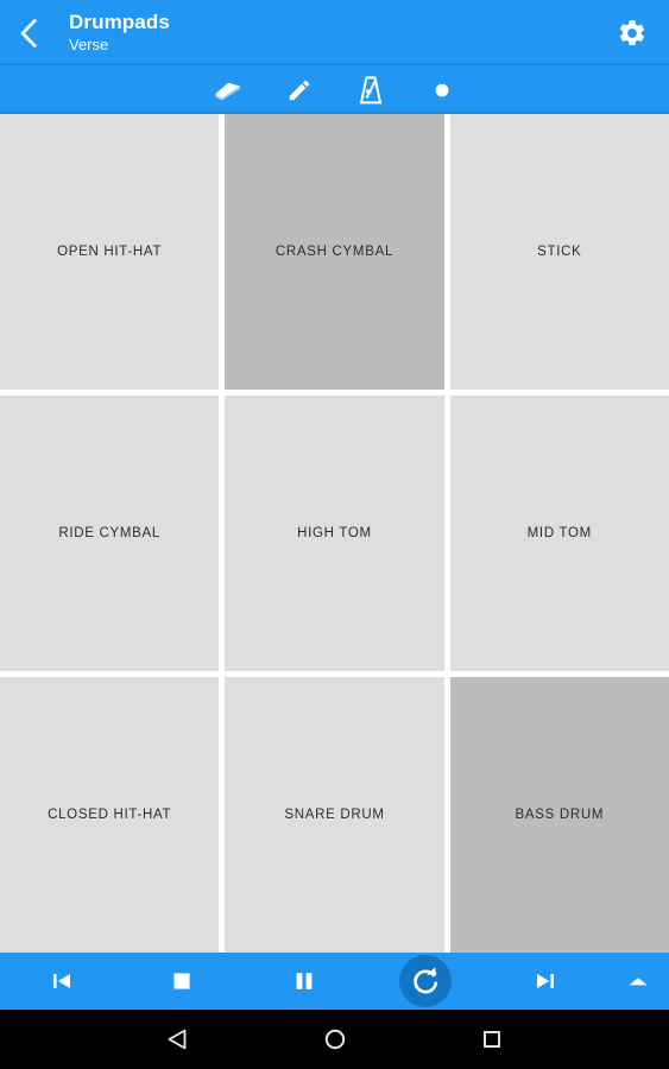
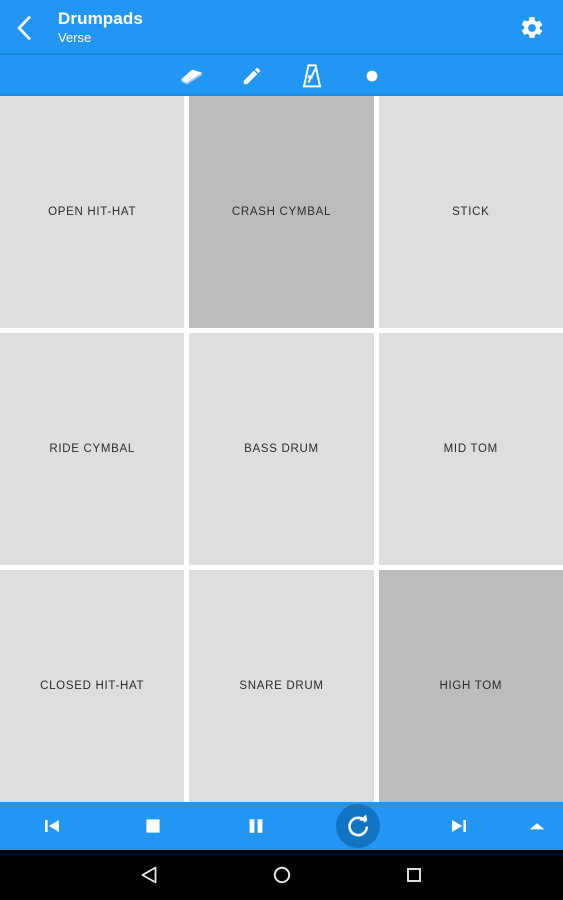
  Drumpads
  Verse
  OPEN HIT-HAT
  CRASH CYMBAL
  STICK
  RIDE CYMBAL
- HIGH TOM
+ BASS DRUM
  MID TOM
  CLOSED HIT-HAT
  SNARE DRUM
- BASS DRUM
+ HIGH TOM
